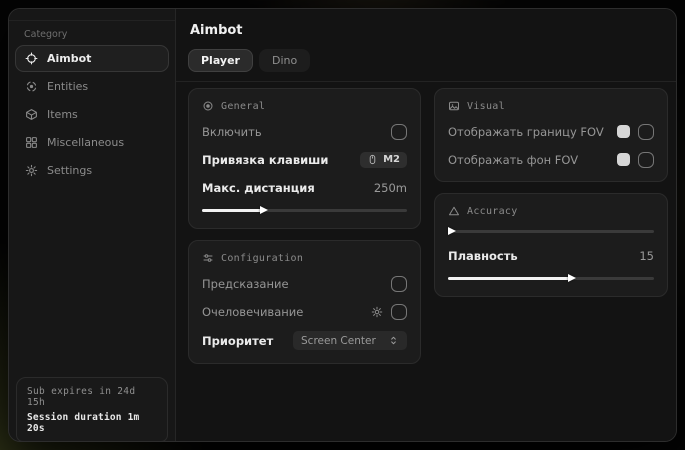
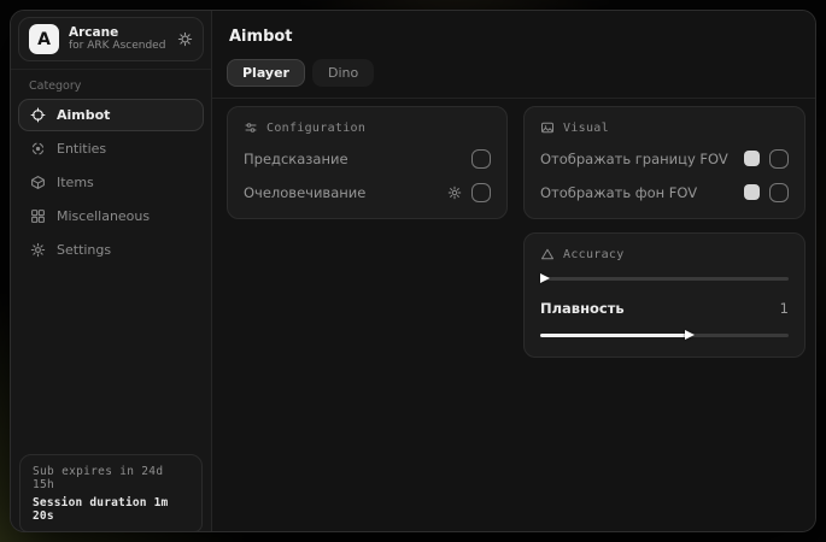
+ A
+ Arcane
+ for ARK Ascended
  Category
  Aimbot
  Entities
  Items
  Miscellaneous
  Settings
  Sub expires in 24d 15h
  Session duration 1m 20s
  Aimbot
  Player
  Dino
- General
- Включить
- Привязка клавиши
- M2
- Макс. дистанция
- 250m
  Configuration
  Предсказание
  Очеловечивание
- Приоритет
- Screen Center
  Visual
  Отображать границу FOV
  Отображать фон FOV
  Accuracy
  Плавность
- 15
+ 1
